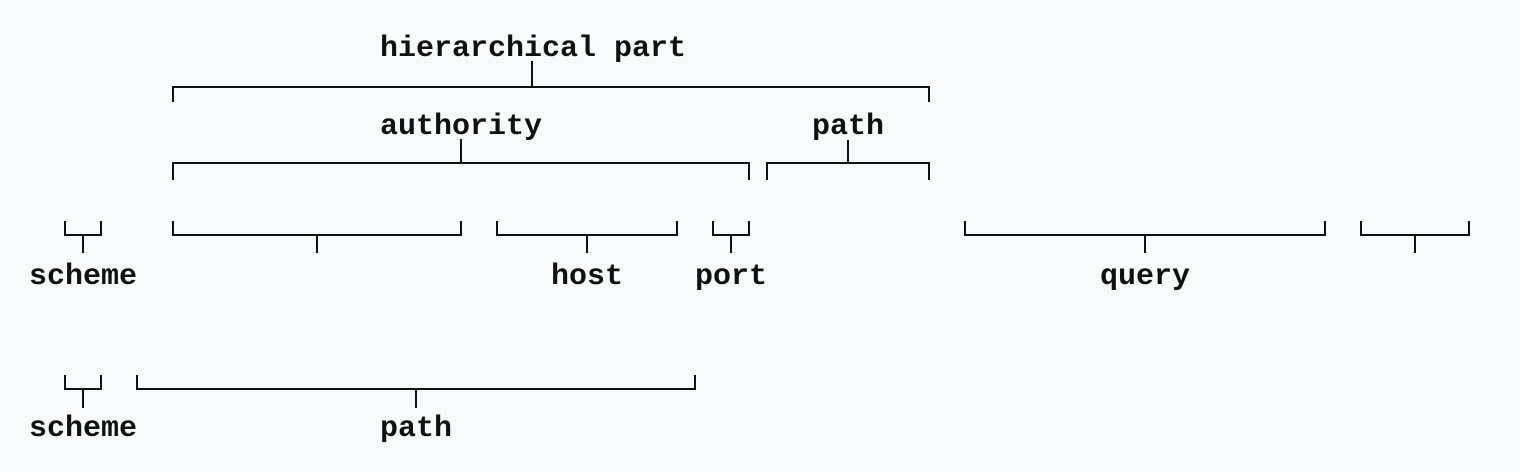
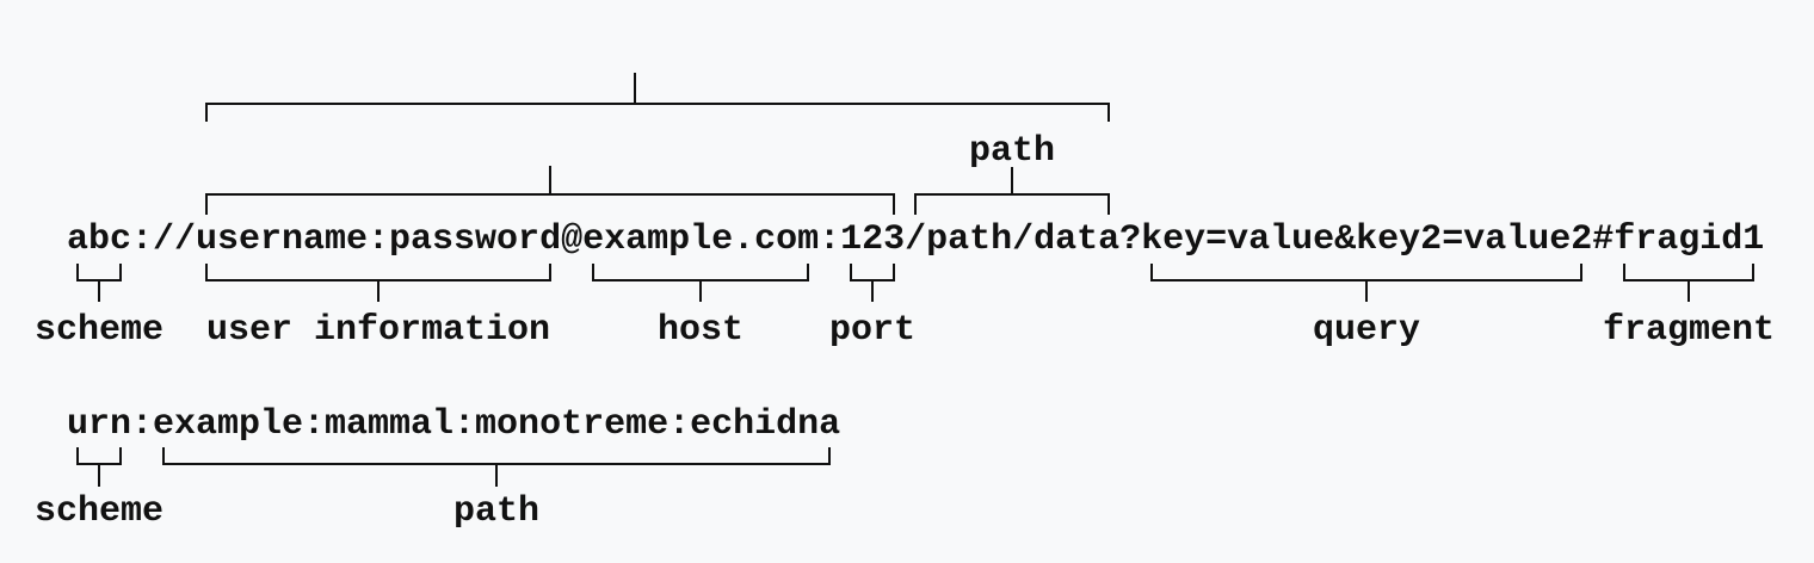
- hierarchical part
- authority
  path
+ abc://username:password@example.com:123/path/data?key=value&key2=value2#fragid1
  scheme
+ user information
  host
  port
  query
+ fragment
+ urn:example:mammal:monotreme:echidna
  scheme
  path
